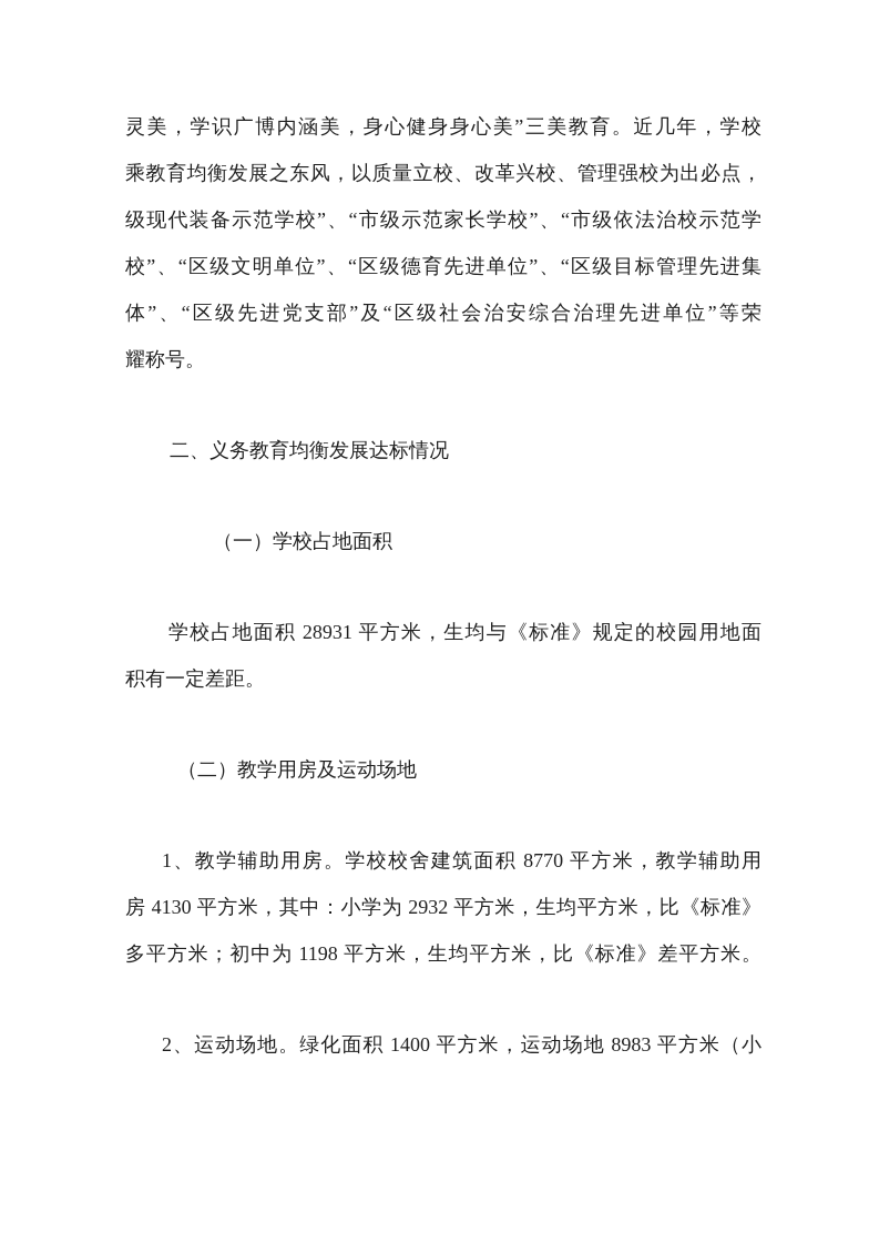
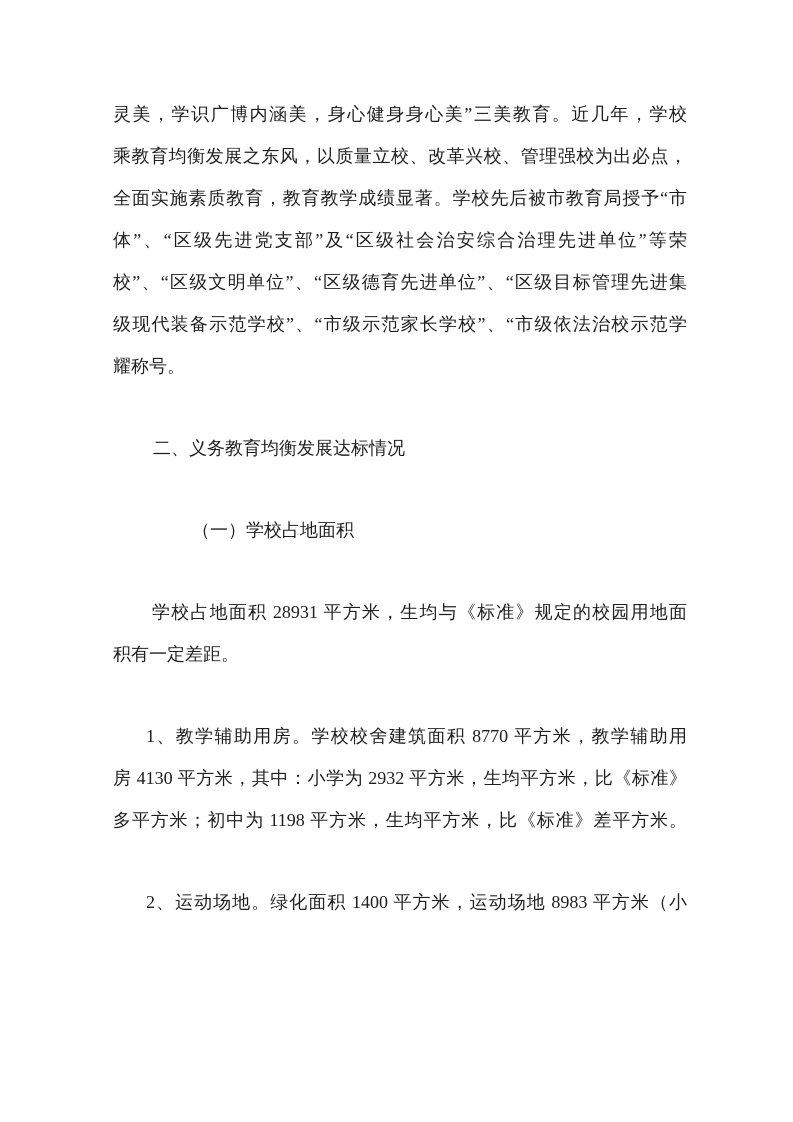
  灵美，学识广博内涵美，身心健身身心美”三美教育。近几年，学校
  乘教育均衡发展之东风，以质量立校、改革兴校、管理强校为出必点，
+ 全面实施素质教育，教育教学成绩显著。学校先后被市教育局授予“市
- 级现代装备示范学校”、“市级示范家长学校”、“市级依法治校示范学
+ 体”、“区级先进党支部”及“区级社会治安综合治理先进单位”等荣
  校”、“区级文明单位”、“区级德育先进单位”、“区级目标管理先进集
- 体”、“区级先进党支部”及“区级社会治安综合治理先进单位”等荣
+ 级现代装备示范学校”、“市级示范家长学校”、“市级依法治校示范学
  耀称号。
  二、义务教育均衡发展达标情况
  （一）学校占地面积
  学校占地面积 28931 平方米，生均与《标准》规定的校园用地面
  积有一定差距。
- （二）教学用房及运动场地
  1、教学辅助用房。学校校舍建筑面积 8770 平方米，教学辅助用
  房 4130 平方米，其中：小学为 2932 平方米，生均平方米，比《标准》
  多平方米；初中为 1198 平方米，生均平方米，比《标准》差平方米。
  2、运动场地。绿化面积 1400 平方米，运动场地 8983 平方米（小
